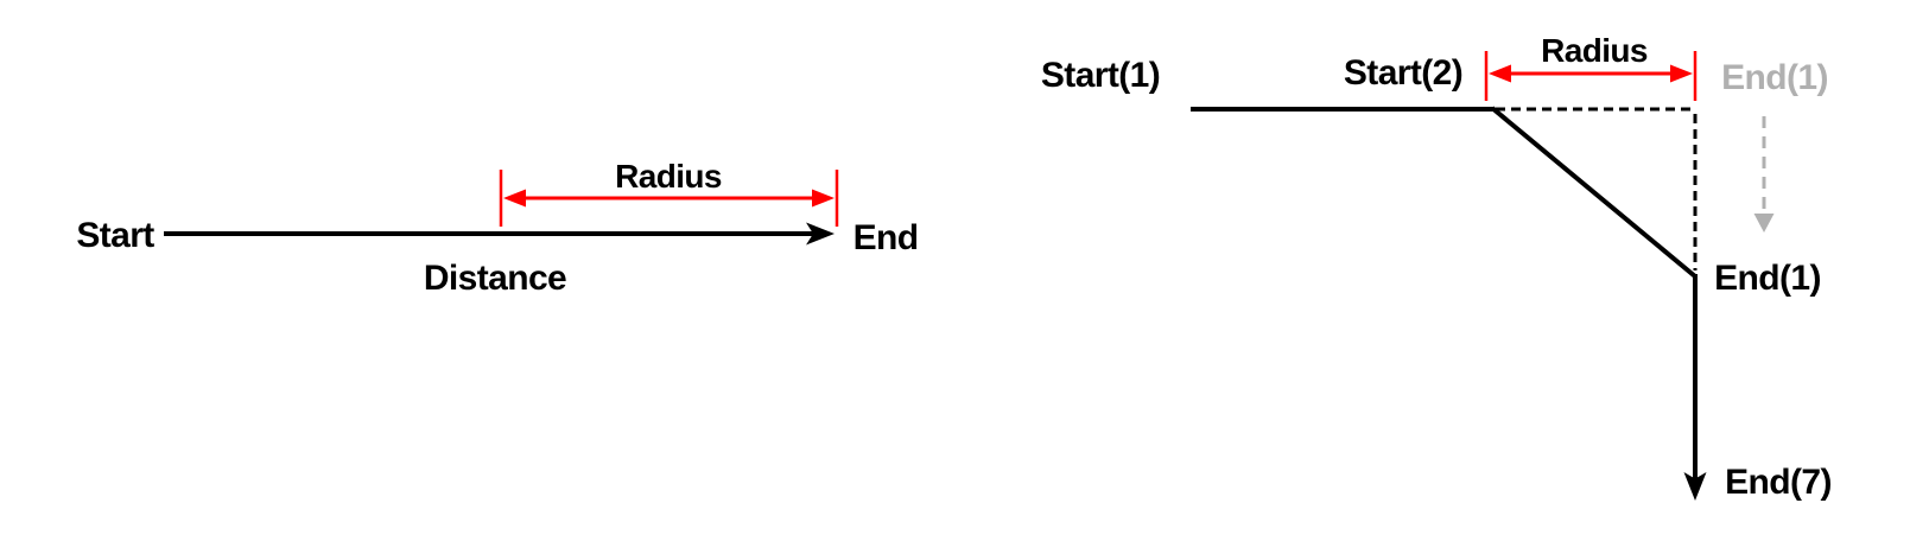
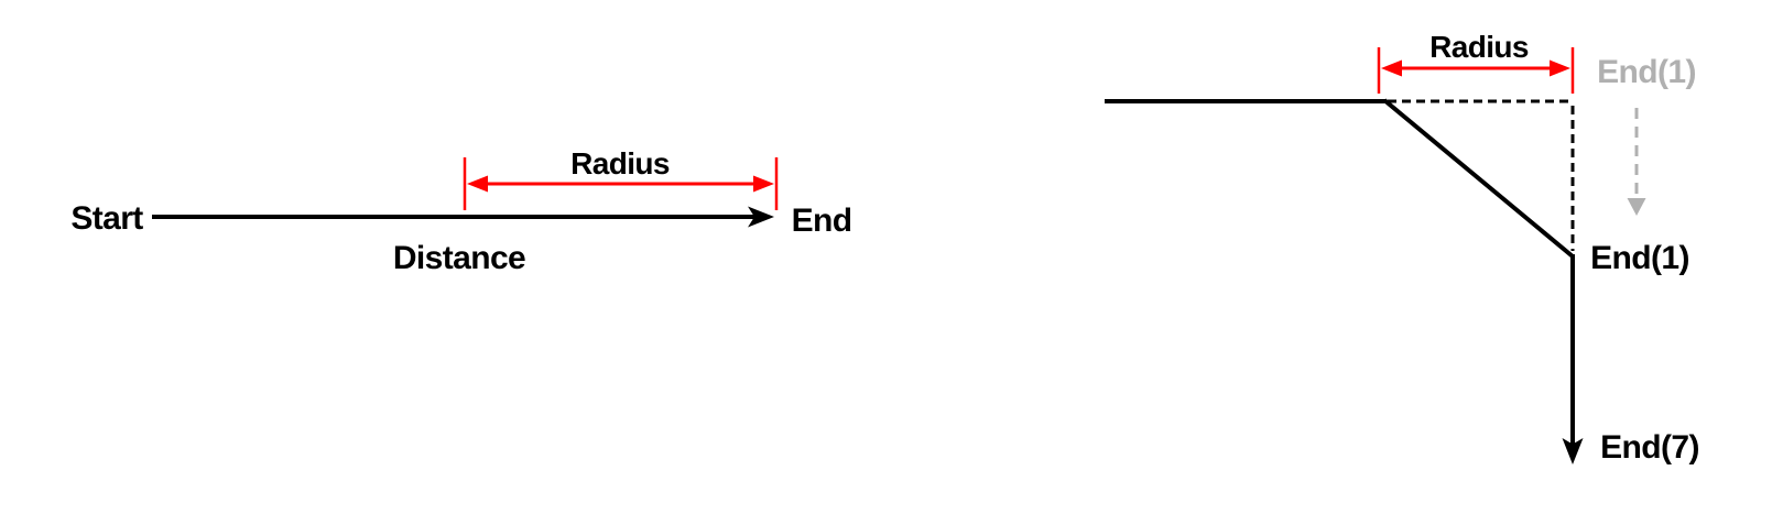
  Start
  End
  Radius
  Distance
- Start(1)
- Start(2)
  Radius
  End(1)
  End(1)
  End(7)
